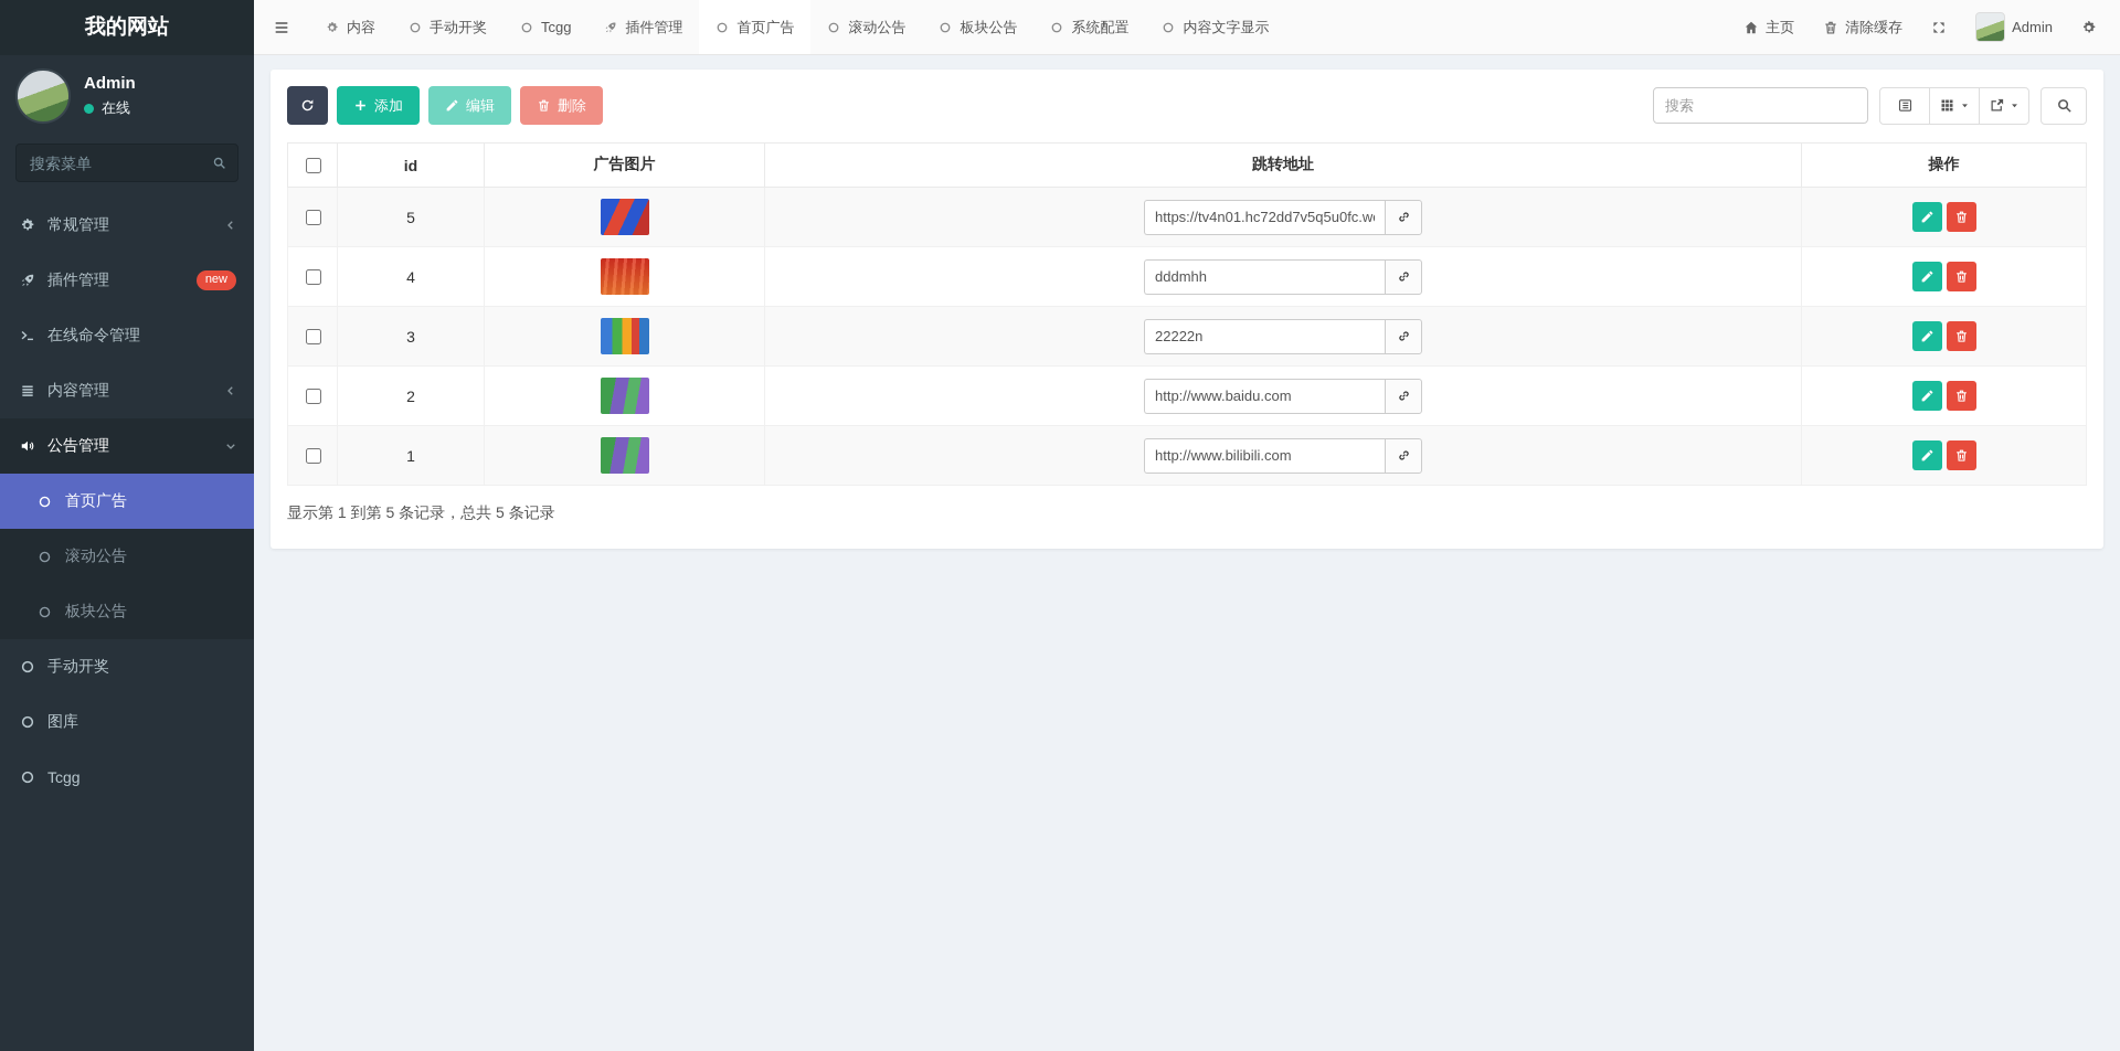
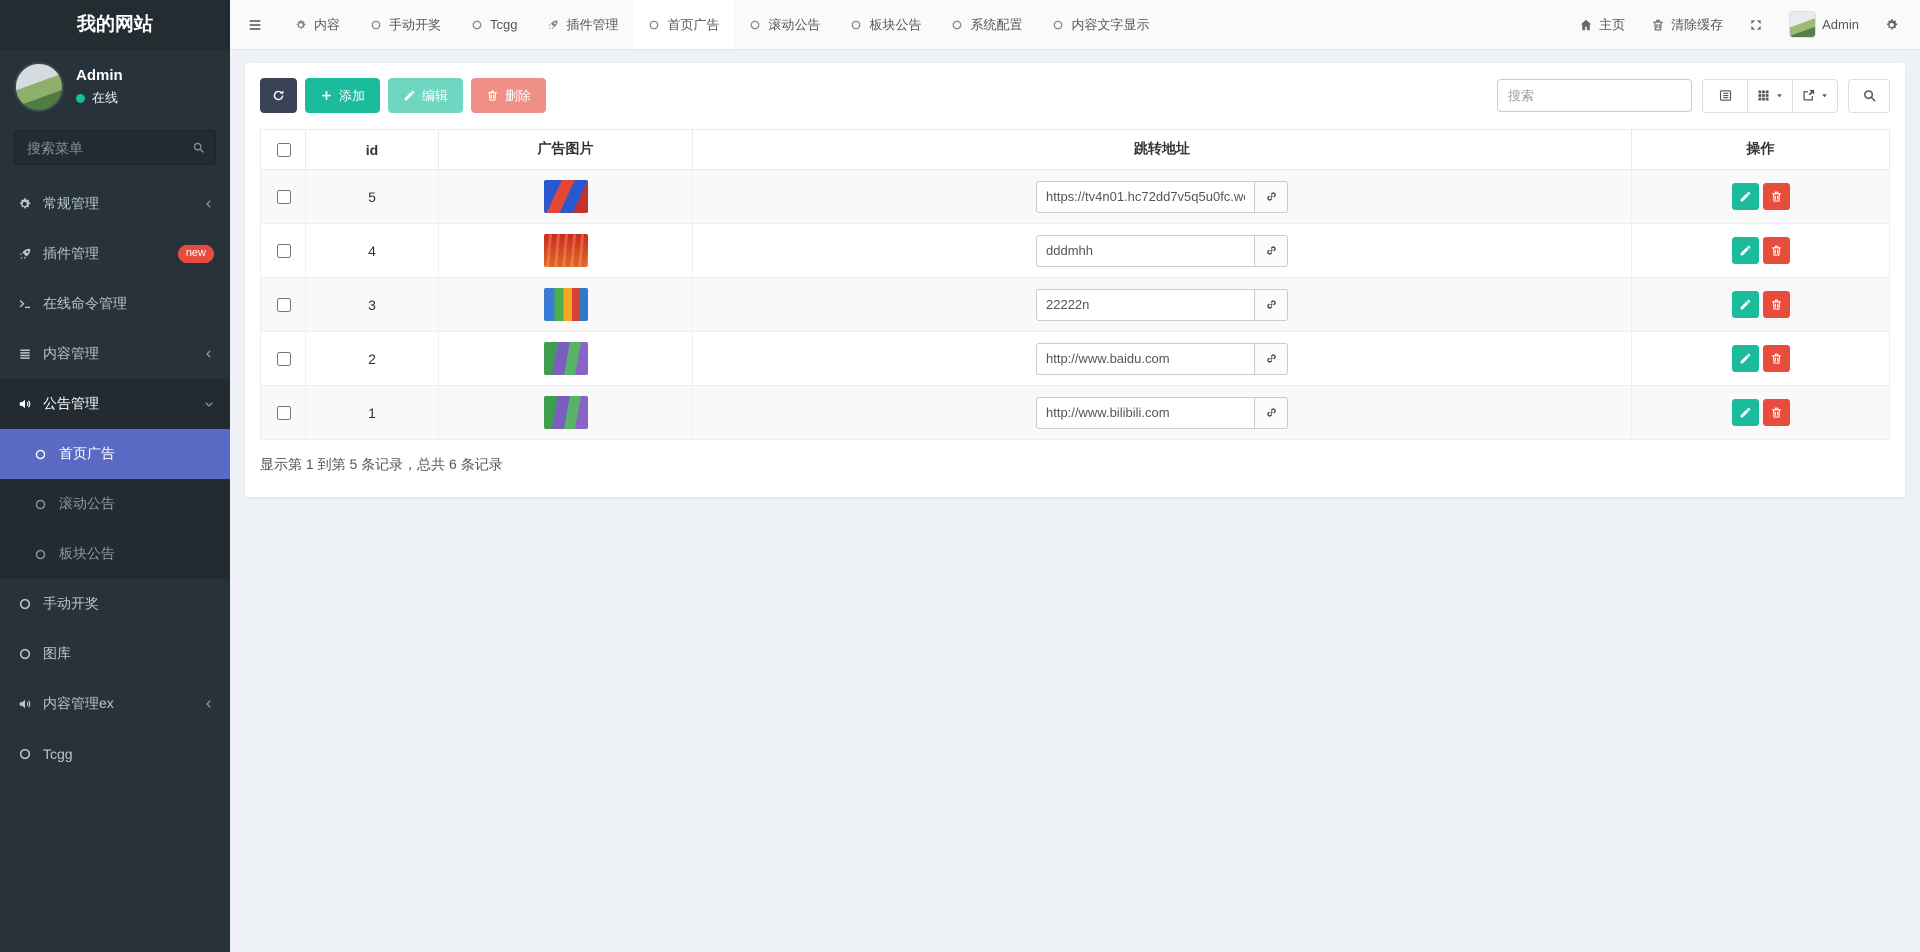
  我的网站
  Admin
  在线
  搜索菜单
  常规管理
  插件管理
  new
  在线命令管理
  内容管理
  公告管理
  首页广告
  滚动公告
  板块公告
  手动开奖
  图库
+ 内容管理ex
  Tcgg
  内容
  手动开奖
  Tcgg
  插件管理
  首页广告
  滚动公告
  板块公告
  系统配置
  内容文字显示
  主页
  清除缓存
  Admin
  添加
  编辑
  删除
  搜索
  	id	广告图片	跳转地址	操作
  	5		https://tv4n01.hc72dd7v5q5u0fc.w
  	4		dddmhh
  	3		22222n
  	2		http://www.baidu.com
  	1		http://www.bilibili.com
- 显示第 1 到第 5 条记录，总共 5 条记录
+ 显示第 1 到第 5 条记录，总共 6 条记录
